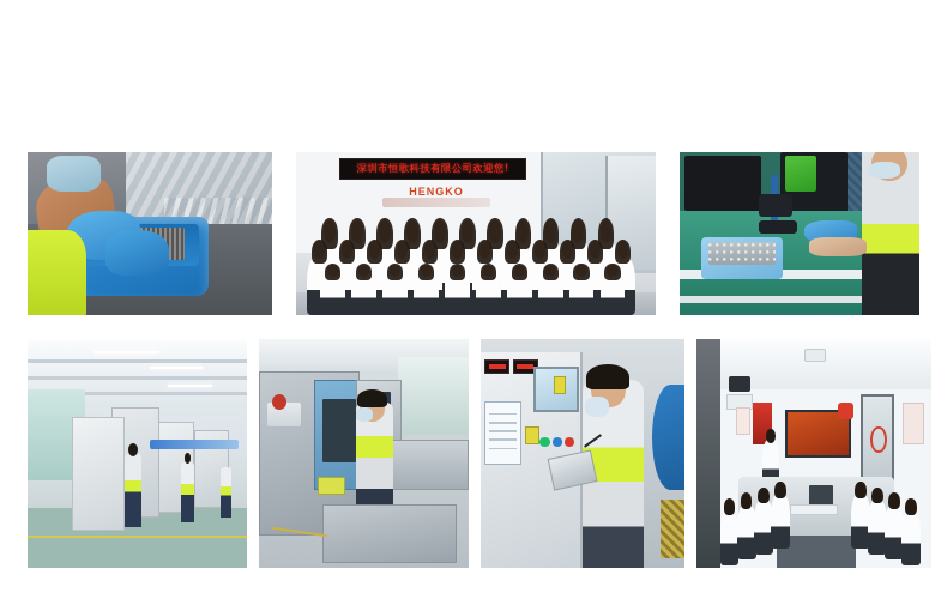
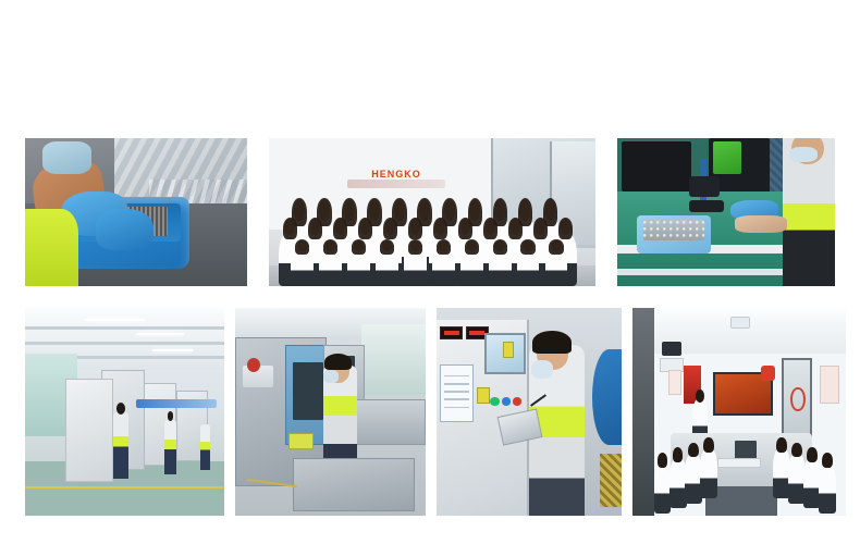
- 深圳市恒歌科技有限公司欢迎您!
  HENGKO
